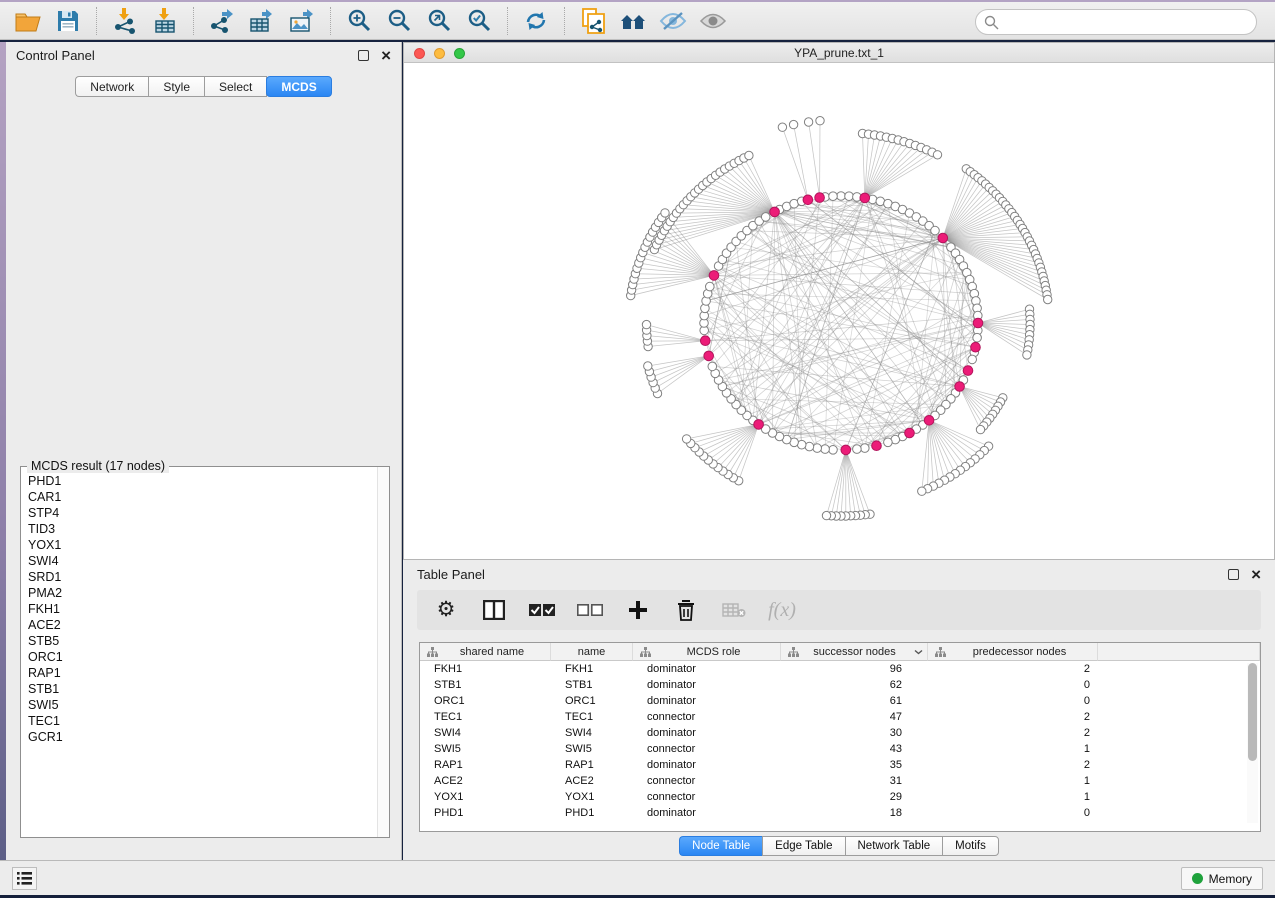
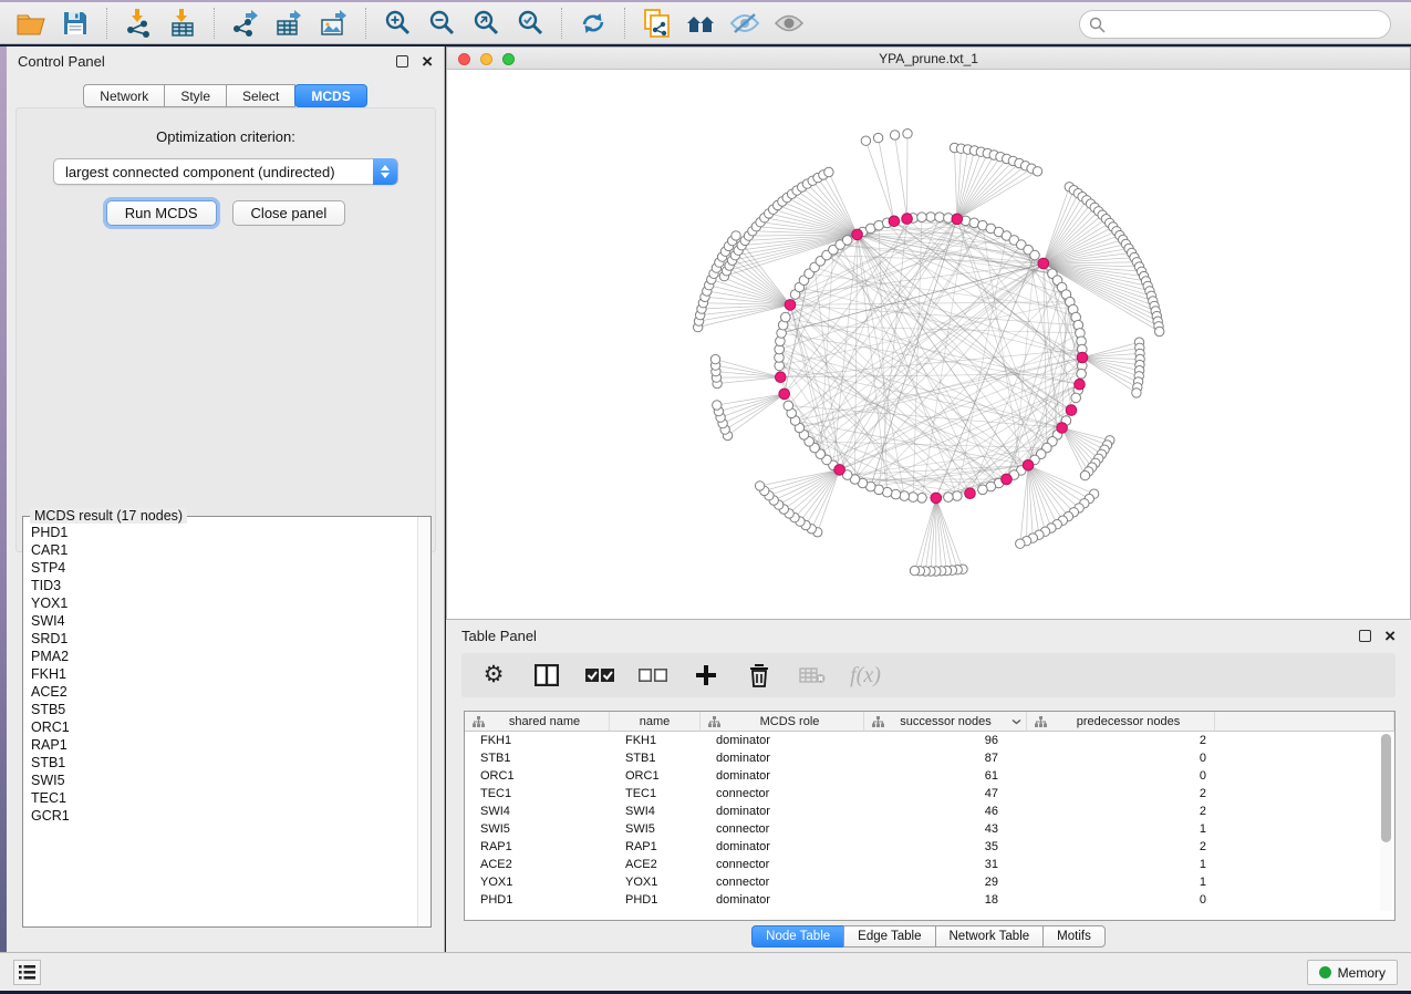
  Control Panel
  ×
  Network
  Style
  Select
  MCDS
+ Optimization criterion:
+ largest connected component (undirected)
+ Run MCDS
+ Close panel
  MCDS result (17 nodes)
  PHD1
  CAR1
  STP4
  TID3
  YOX1
  SWI4
  SRD1
  PMA2
  FKH1
  ACE2
  STB5
  ORC1
  RAP1
  STB1
  SWI5
  TEC1
  GCR1
  YPA_prune.txt_1
  Table Panel
  ×
  ⚙
  f(x)
  shared name
  name
  MCDS role
  successor nodes
  predecessor nodes
  FKH1
  FKH1
  dominator
  96
  2
  STB1
  STB1
  dominator
- 62
+ 87
  0
  ORC1
  ORC1
  dominator
  61
  0
  TEC1
  TEC1
  connector
  47
  2
  SWI4
  SWI4
  dominator
- 30
+ 46
  2
  SWI5
  SWI5
  connector
  43
  1
  RAP1
  RAP1
  dominator
  35
  2
  ACE2
  ACE2
  connector
  31
  1
  YOX1
  YOX1
  connector
  29
  1
  PHD1
  PHD1
  dominator
  18
  0
  Node Table
  Edge Table
  Network Table
  Motifs
  Memory
